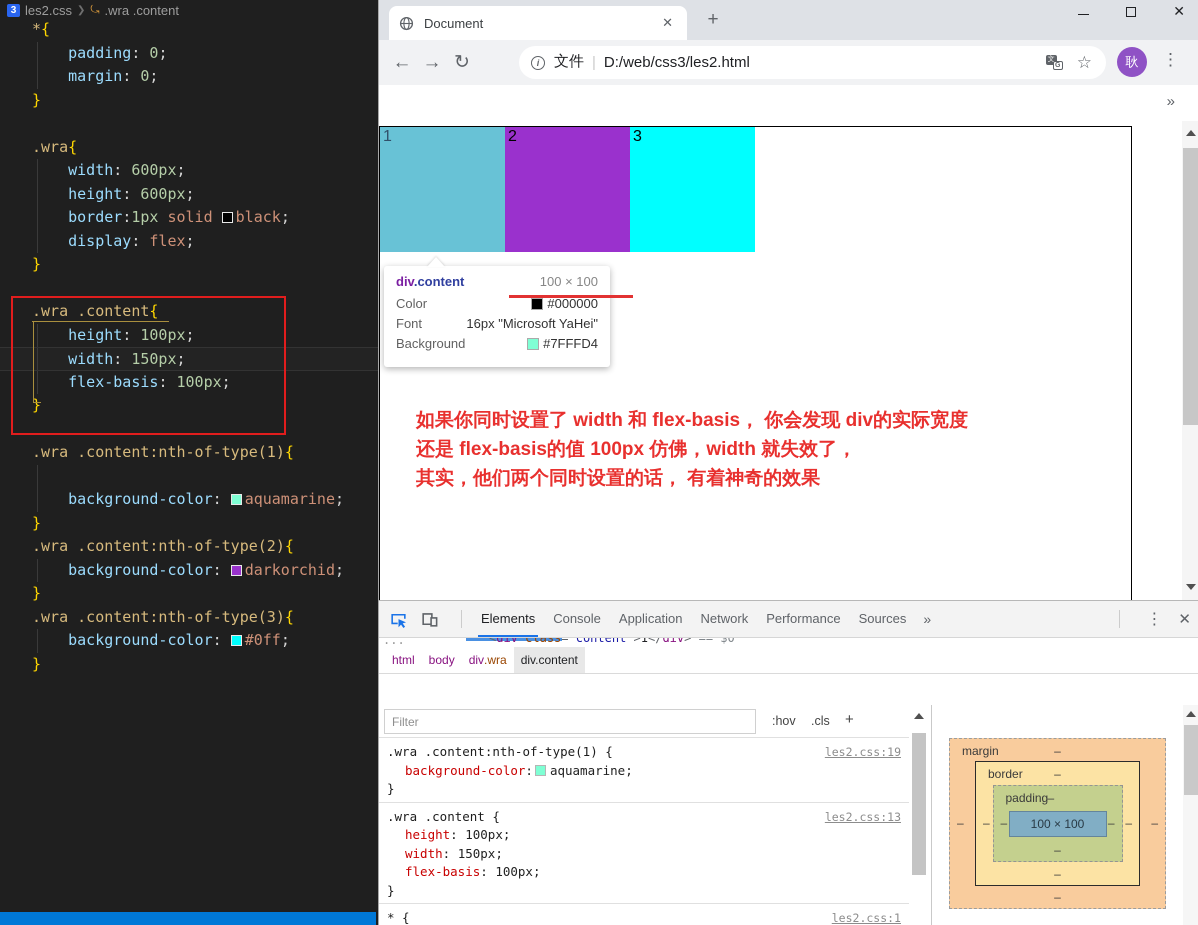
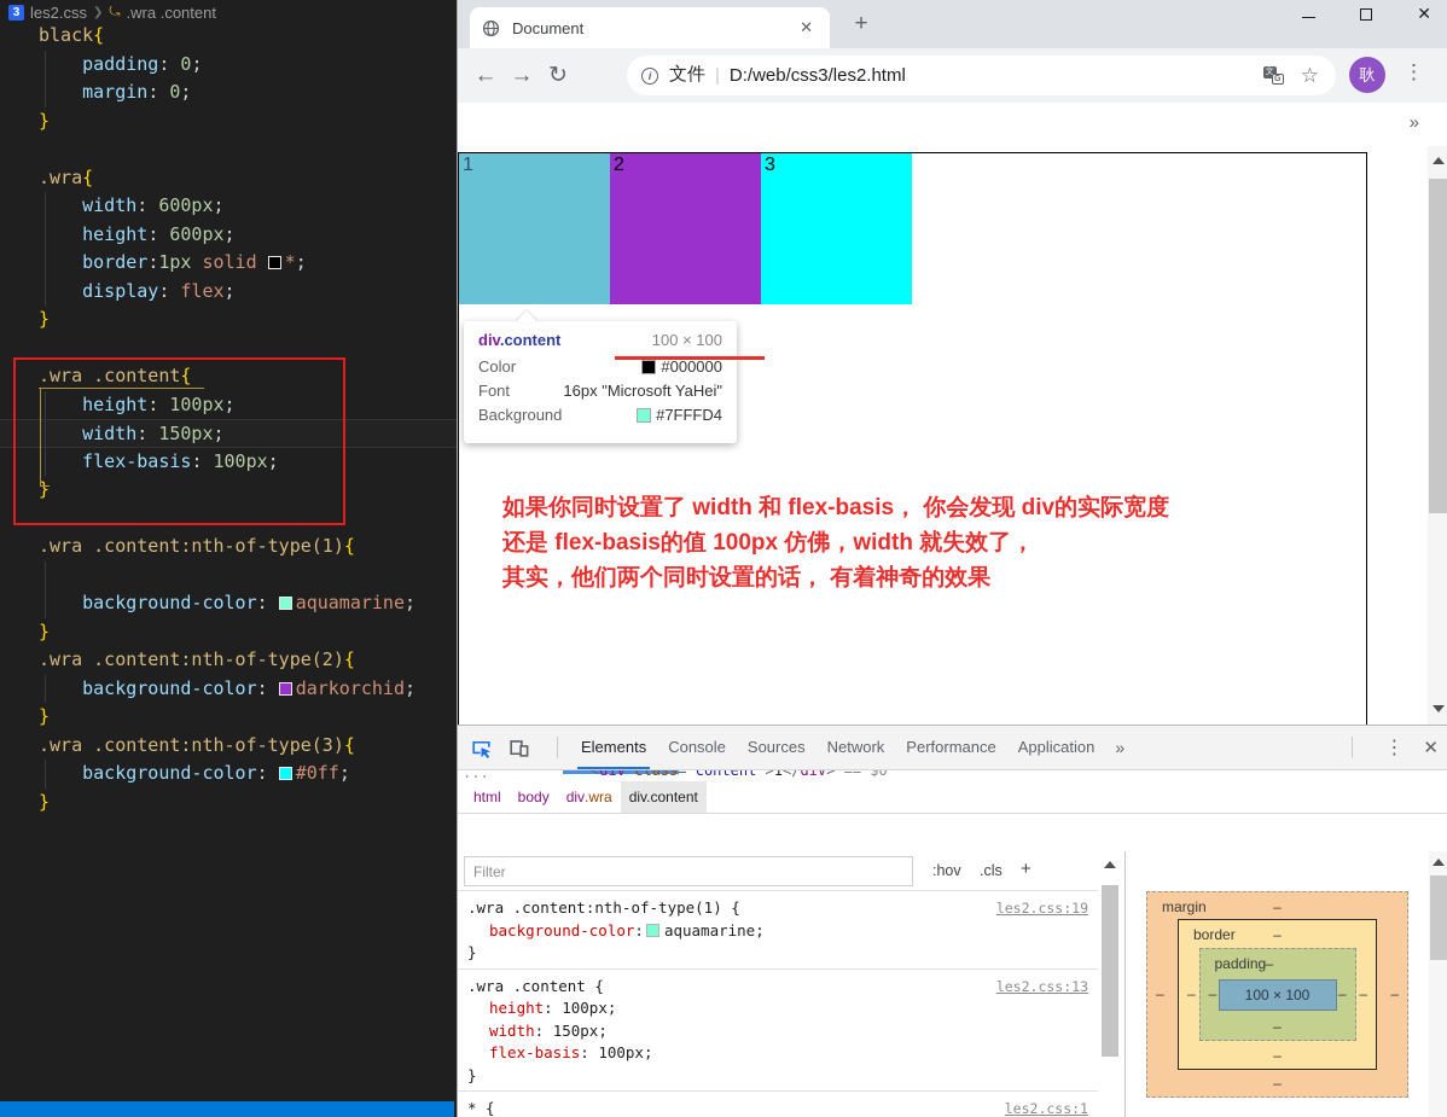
  3
  les2.css
  ❯
  ⤿
  .wra .content
- *{
+ black{
  padding: 0;
  margin: 0;
  }
  .wra{
  width: 600px;
  height: 600px;
- border:1px solid black;
+ border:1px solid *;
  display: flex;
  }
  .wra .content{
  height: 100px;
  width: 150px;
  flex-basis: 100px;
  }
  .wra .content:nth-of-type(1){
  background-color: aquamarine;
  }
  .wra .content:nth-of-type(2){
  background-color: darkorchid;
  }
  .wra .content:nth-of-type(3){
  background-color: #0ff;
  }
  Document
  ✕
  +
  ✕
  ←
  →
  ↻
  i
  文件
  |
  D:/web/css3/les2.html
  ☆
  耿
  ⋮
  »
  1
  2
  3
  div.content
  100 × 100
  Color
  #000000
  Font
  16px "Microsoft YaHei"
  Background
  #7FFFD4
  如果你同时设置了 width 和 flex-basis， 你会发现 div的实际宽度
  还是 flex-basis的值 100px 仿佛，width 就失效了，
  其实，他们两个同时设置的话， 有着神奇的效果
  Elements
  Console
- Application
+ Sources
  Network
  Performance
- Sources
+ Application
  »
  ⋮
  ✕
  ...
  <div class="content">1</div> == $0
  html
  body
  div
  .wra
  div.content
  Filter
  :hov
  .cls
  +
  les2.css:19
  .wra .content:nth-of-type(1) {
  background-color: aquamarine;
  }
  les2.css:13
  .wra .content {
  height: 100px;
  width: 150px;
  flex-basis: 100px;
  }
  les2.css:1
  * {
  margin
  –
  –
  –
  –
  border
  –
  –
  –
  –
  padding
  –
  –
  –
  –
  100 × 100
